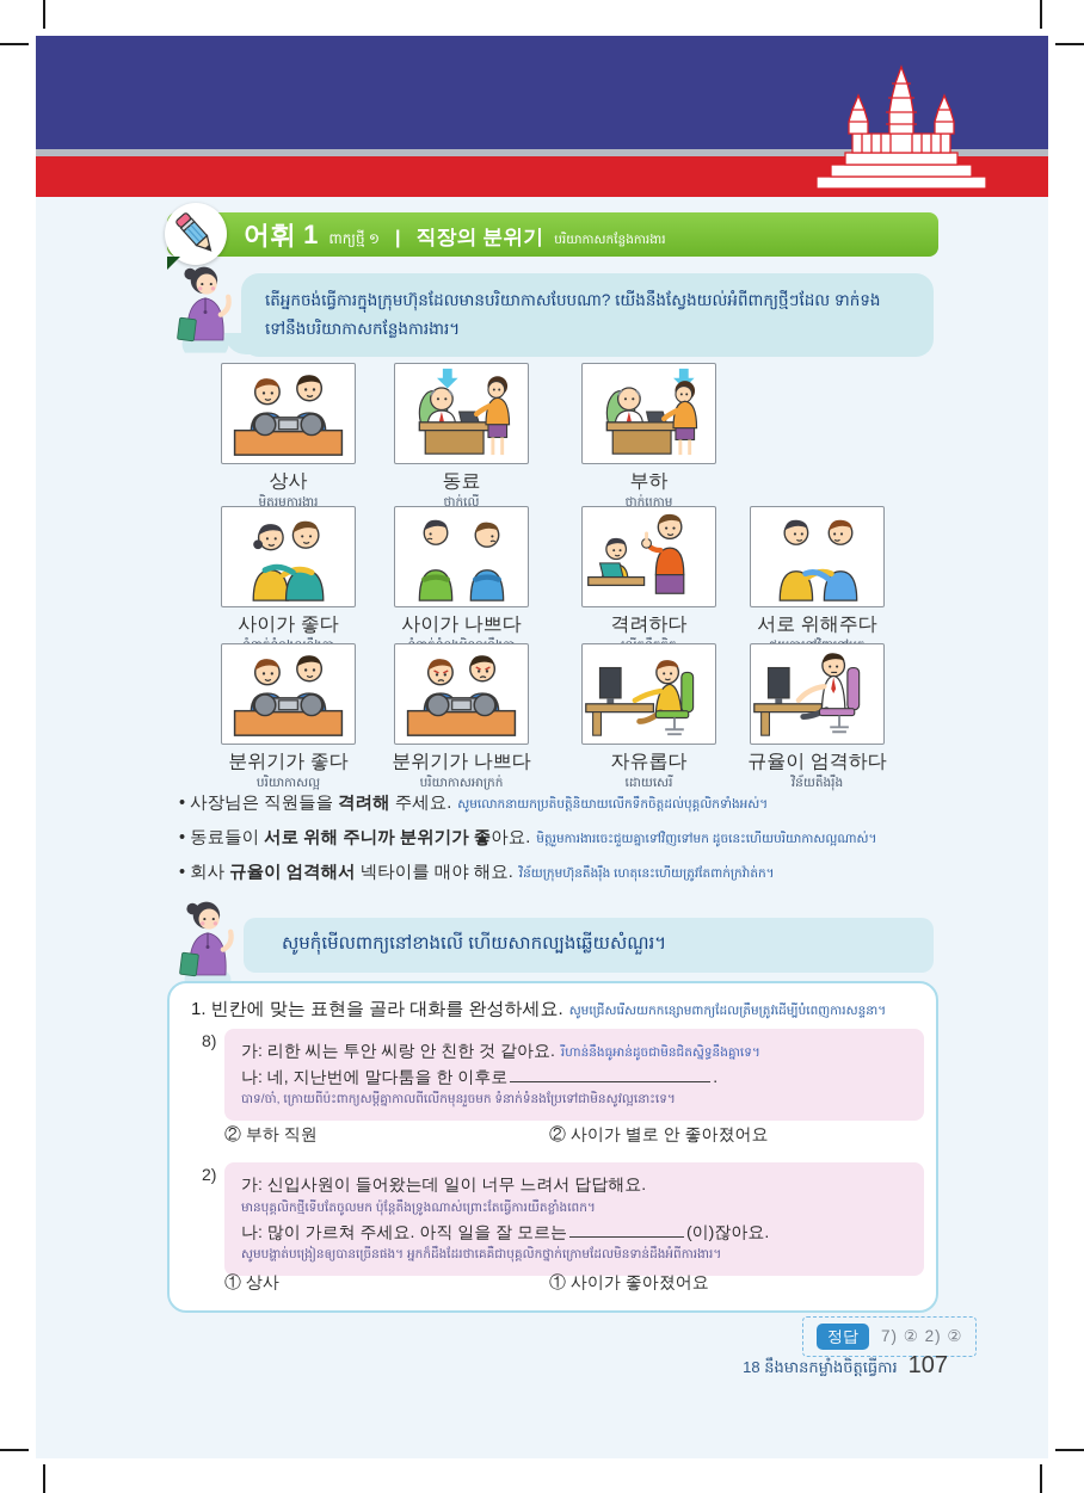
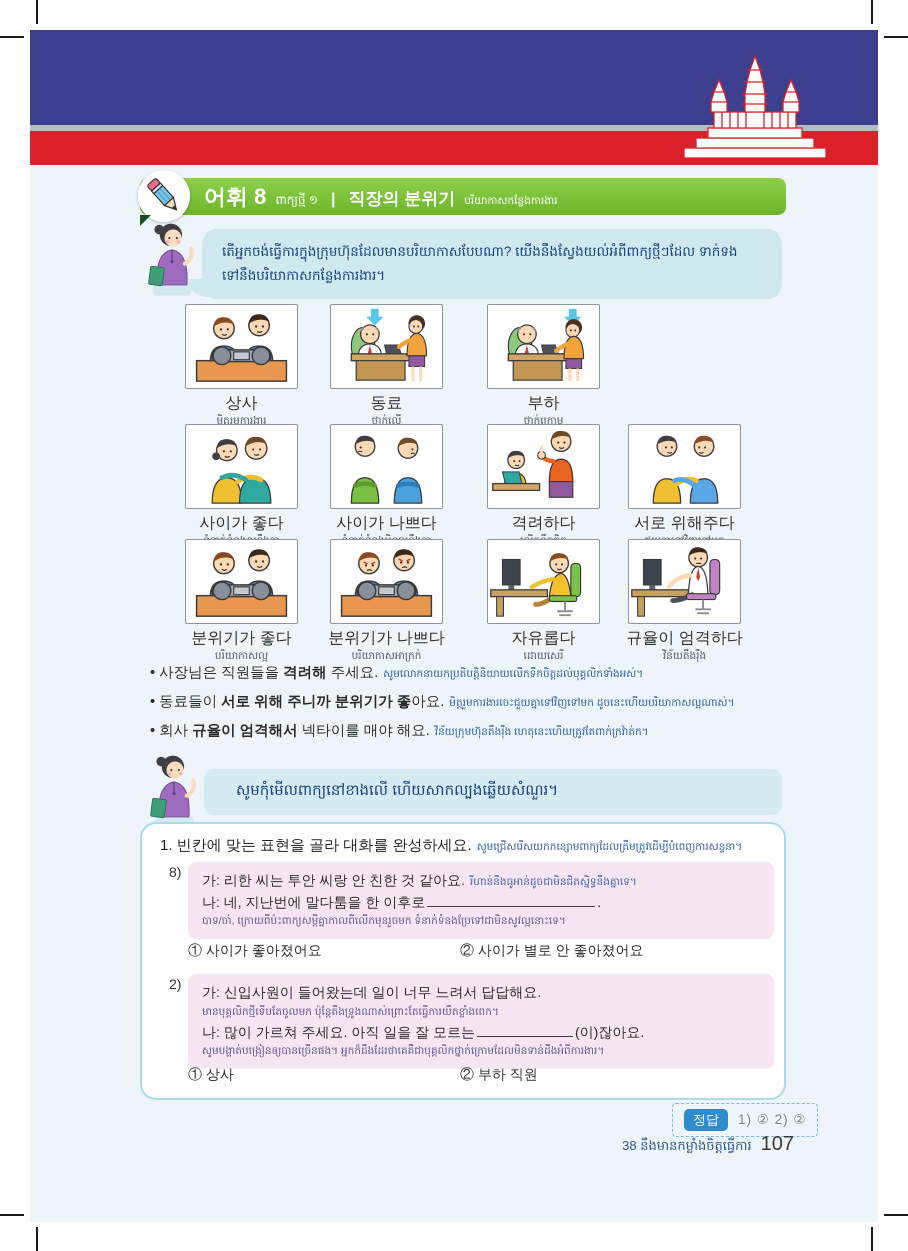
- 어휘 1
+ 어휘 8
  ពាក្យថ្មី ១
  |
  직장의 분위기
  បរិយាកាសកន្លែងការងារ
  តើអ្នកចង់ធ្វើការក្នុងក្រុមហ៊ុនដែលមានបរិយាកាសបែបណា? យើងនឹងស្វែងយល់អំពីពាក្យថ្មីៗដែល ទាក់ទងទៅនឹងបរិយាកាសកន្លែងការងារ។
  상사
  មិត្តរួមការងារ
  동료
  ថ្នាក់លើ
  부하
  ថ្នាក់ក្រោម
  사이가 좋다
  사이가 나쁘다
  격려하다
  서로 위해주다
  분위기가 좋다
  បរិយាកាសល្អ
  분위기가 나쁘다
  បរិយាកាសអាក្រក់
  자유롭다
  ដោយសេរី
  규율이 엄격하다
  វិន័យតឹងរ៉ឹង
  사장님은 직원들을 격려해 주세요. សូមលោកនាយកប្រតិបត្តិនិយាយលើកទឹកចិត្តដល់បុគ្គលិកទាំងអស់។
  동료들이 서로 위해 주니까 분위기가 좋아요. មិត្តរួមការងារចេះជួយគ្នាទៅវិញទៅមក ដូចនេះហើយបរិយាកាសល្អណាស់។
  회사 규율이 엄격해서 넥타이를 매야 해요. វិន័យក្រុមហ៊ុនតឹងរ៉ឹង ហេតុនេះហើយត្រូវតែពាក់ក្រវ៉ាត់ក។
  សូមកុំមើលពាក្យនៅខាងលើ ហើយសាកល្បងឆ្លើយសំណួរ។
  1. 빈칸에 맞는 표현을 골라 대화를 완성하세요. សូមជ្រើសរើសយកកន្សោមពាក្យដែលត្រឹមត្រូវដើម្បីបំពេញការសន្ទនា។
  8)
  가: 리한 씨는 투안 씨랑 안 친한 것 같아요. រីហាន់នឹងធូអាន់ដូចជាមិនជិតស្និទ្ធនឹងគ្នាទេ។
  나: 네, 지난번에 말다툼을 한 이후로 .
  បាទ/ចា៎, ក្រោយពីប៉ះពាក្យសម្ដីគ្នាកាលពីលើកមុនរួចមក ទំនាក់ទំនងប្រែទៅជាមិនសូវល្អនោះទេ។
- ② 부하 직원
+ ① 사이가 좋아졌어요
  ② 사이가 별로 안 좋아졌어요
  2)
  가: 신입사원이 들어왔는데 일이 너무 느려서 답답해요.
  មានបុគ្គលិកថ្មីទើបតែចូលមក ប៉ុន្តែតឹងទ្រូងណាស់ព្រោះតែធ្វើការយឺតខ្លាំងពេក។
  나: 많이 가르쳐 주세요. 아직 일을 잘 모르는 (이)잖아요.
  សូមបង្ហាត់បង្រៀនឲ្យបានច្រើនផង។ អ្នកក៏ដឹងដែរថាគេគឺជាបុគ្គលិកថ្នាក់ក្រោមដែលមិនទាន់ដឹងអំពីការងារ។
  ① 상사
- ① 사이가 좋아졌어요
+ ② 부하 직원
  정답
- 7) ② 2) ②
+ 1) ② 2) ②
- 18 នឹងមានកម្លាំងចិត្តធ្វើការ
+ 38 នឹងមានកម្លាំងចិត្តធ្វើការ
  107
